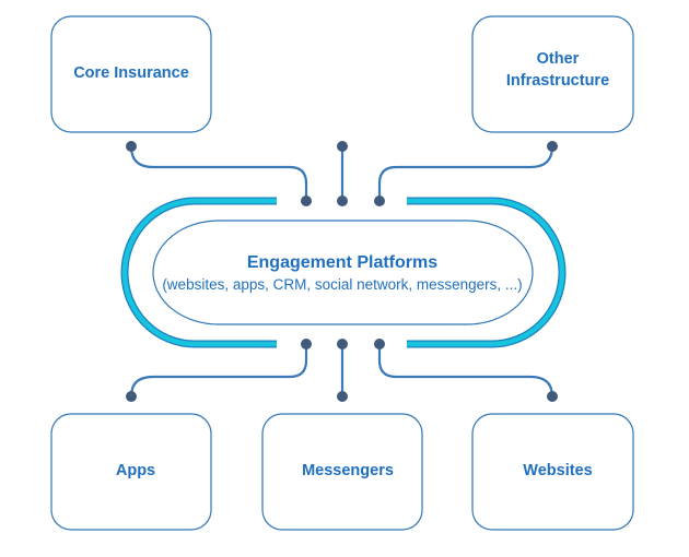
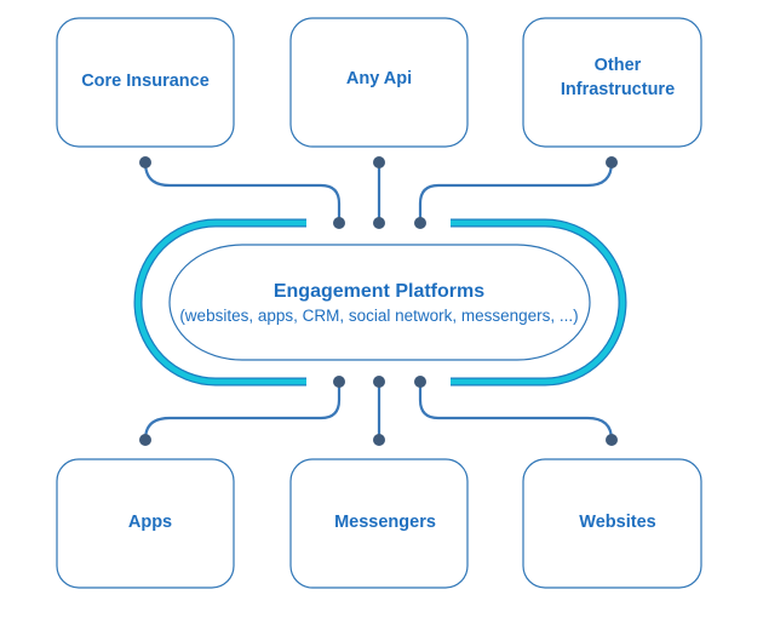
  Engagement Platforms
  (websites, apps, CRM, social network, messengers, ...)
  Core Insurance
+ Any Api
  Other
  Infrastructure
  Apps
  Messengers
  Websites
